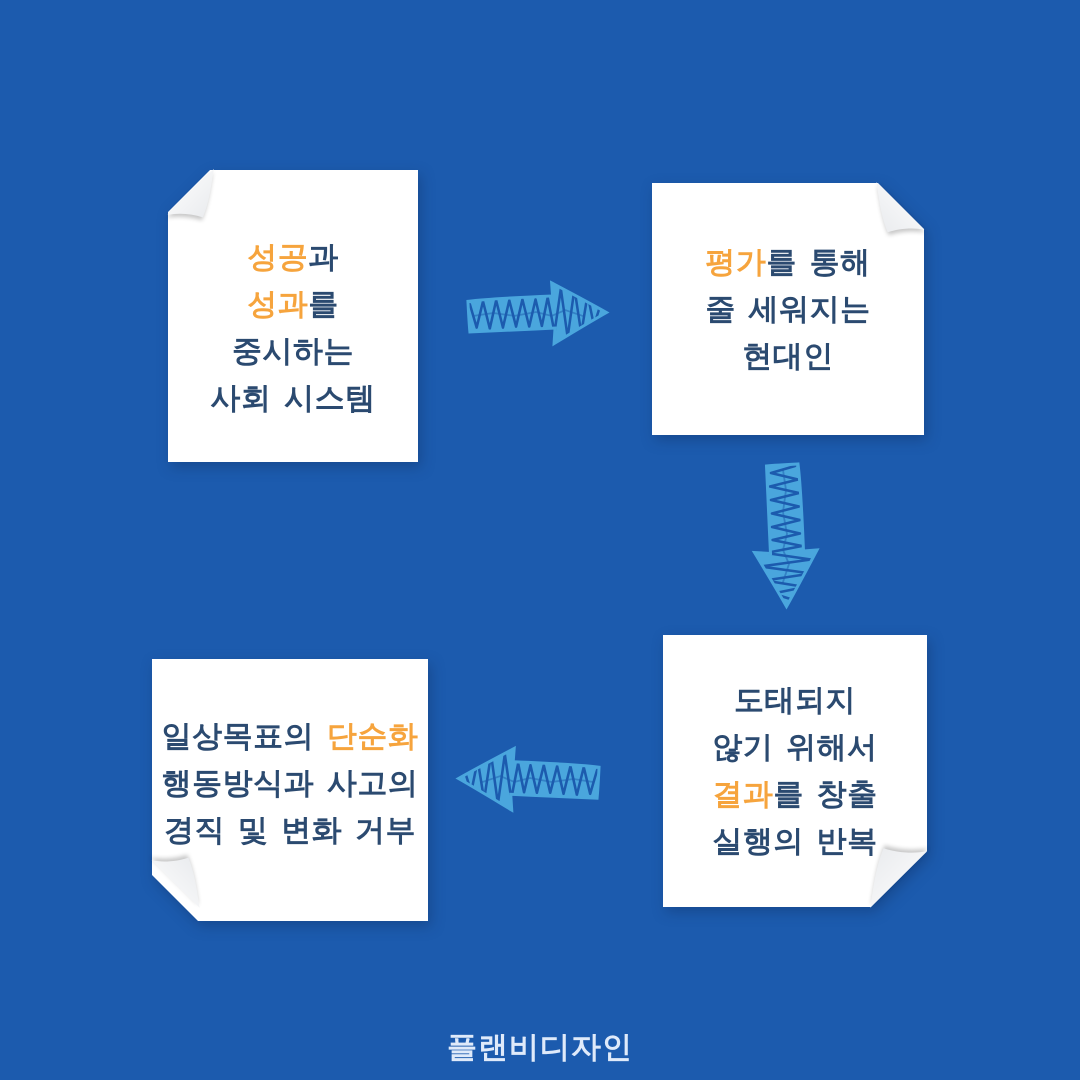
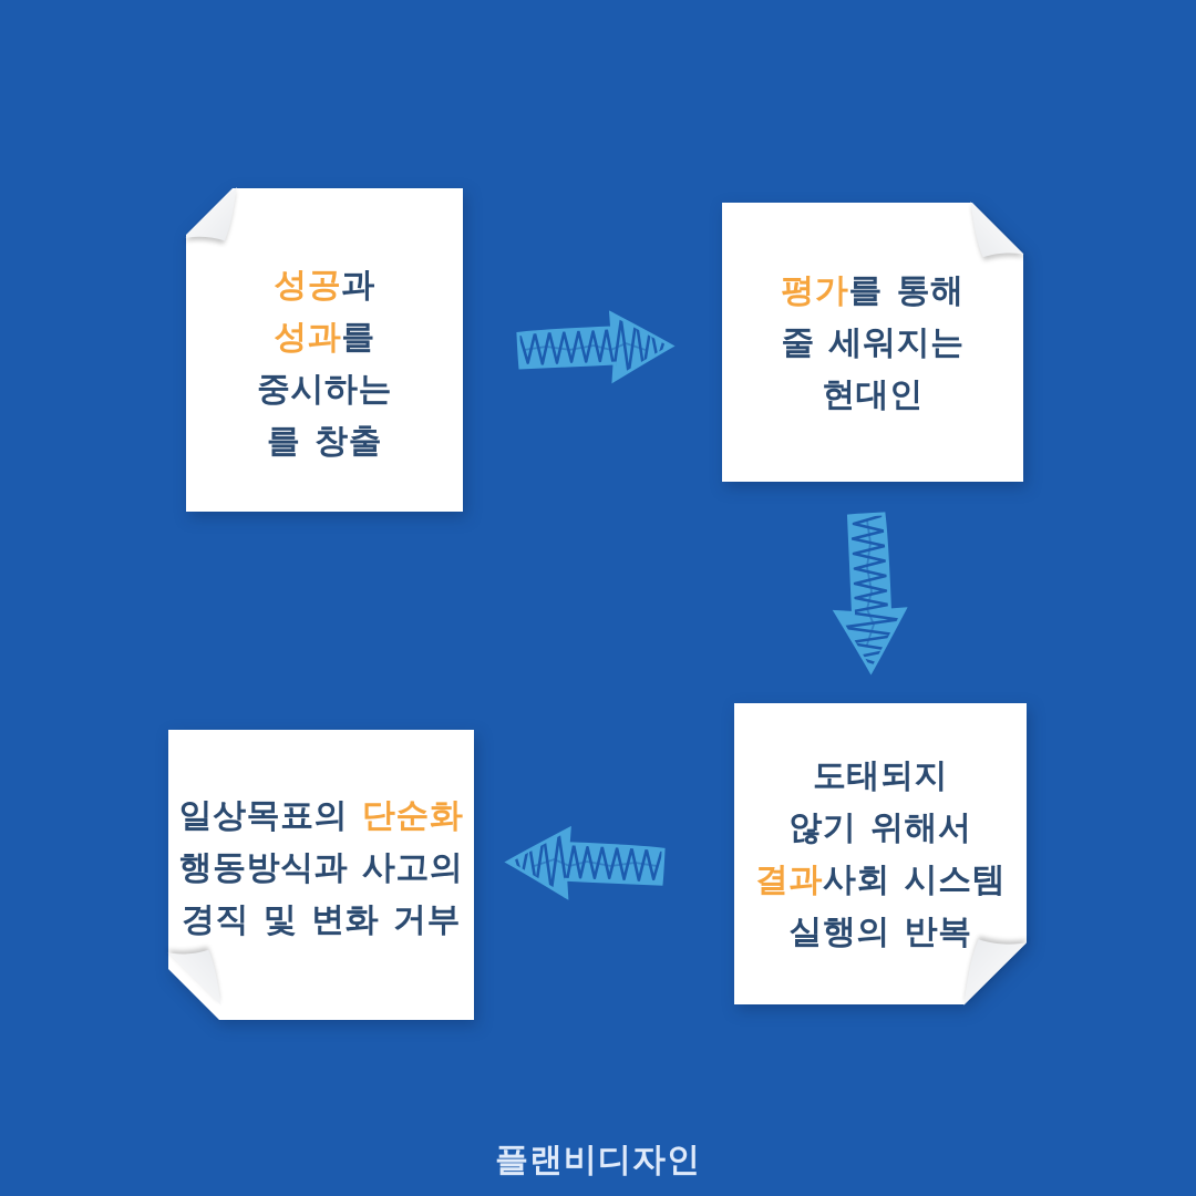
  성공과
  성과를
  중시하는
- 사회 시스템
+ 를 창출
  평가를 통해
  줄 세워지는
  현대인
  도태되지
  않기 위해서
- 결과를 창출
+ 결과사회 시스템
  실행의 반복
  일상목표의 단순화
  행동방식과 사고의
  경직 및 변화 거부
  플랜비디자인
